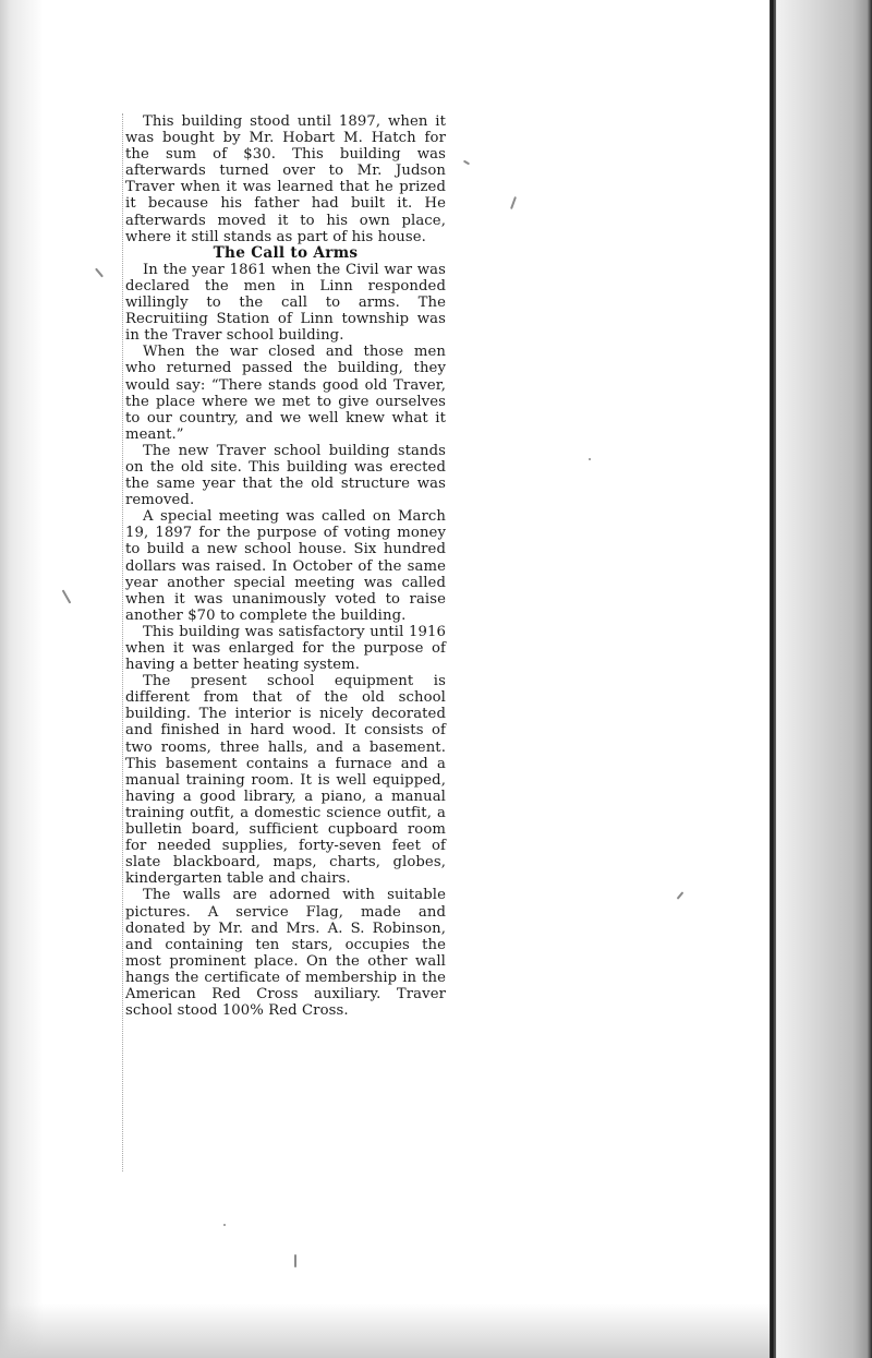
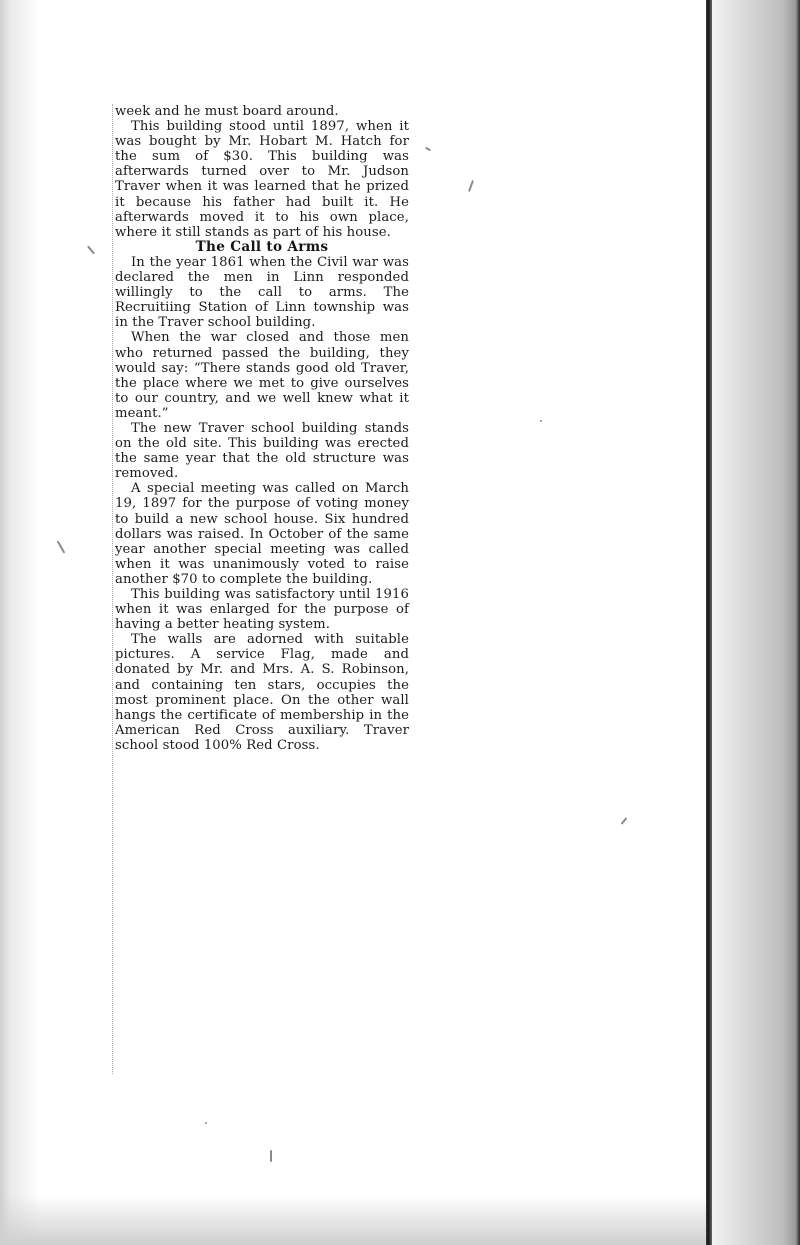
+ week and he must board around.
  This building stood until 1897, when it was bought by Mr. Hobart M. Hatch for the sum of $30. This building was afterwards turned over to Mr. Judson Traver when it was learned that he prized it because his father had built it. He afterwards moved it to his own place, where it still stands as part of his house.
  The Call to Arms
  In the year 1861 when the Civil war was declared the men in Linn responded willingly to the call to arms. The Recruitiing Station of Linn township was in the Traver school building.
  When the war closed and those men who returned passed the building, they would say: “There stands good old Traver, the place where we met to give ourselves to our country, and we well knew what it meant.”
  The new Traver school building stands on the old site. This building was erected the same year that the old structure was removed.
  A special meeting was called on March 19, 1897 for the purpose of voting money to build a new school house. Six hundred dollars was raised. In October of the same year another special meeting was called when it was unanimously voted to raise another $70 to complete the building.
  This building was satisfactory until 1916 when it was enlarged for the purpose of having a better heating system.
- The present school equipment is different from that of the old school building. The interior is nicely decorated and finished in hard wood. It consists of two rooms, three halls, and a basement. This basement contains a furnace and a manual training room. It is well equipped, having a good library, a piano, a manual training outfit, a domestic science outfit, a bulletin board, sufficient cupboard room for needed supplies, forty-seven feet of slate blackboard, maps, charts, globes, kindergarten table and chairs.
  The walls are adorned with suitable pictures. A service Flag, made and donated by Mr. and Mrs. A. S. Robinson, and containing ten stars, occupies the most prominent place. On the other wall hangs the certificate of membership in the American Red Cross auxiliary. Traver school stood 100% Red Cross.
